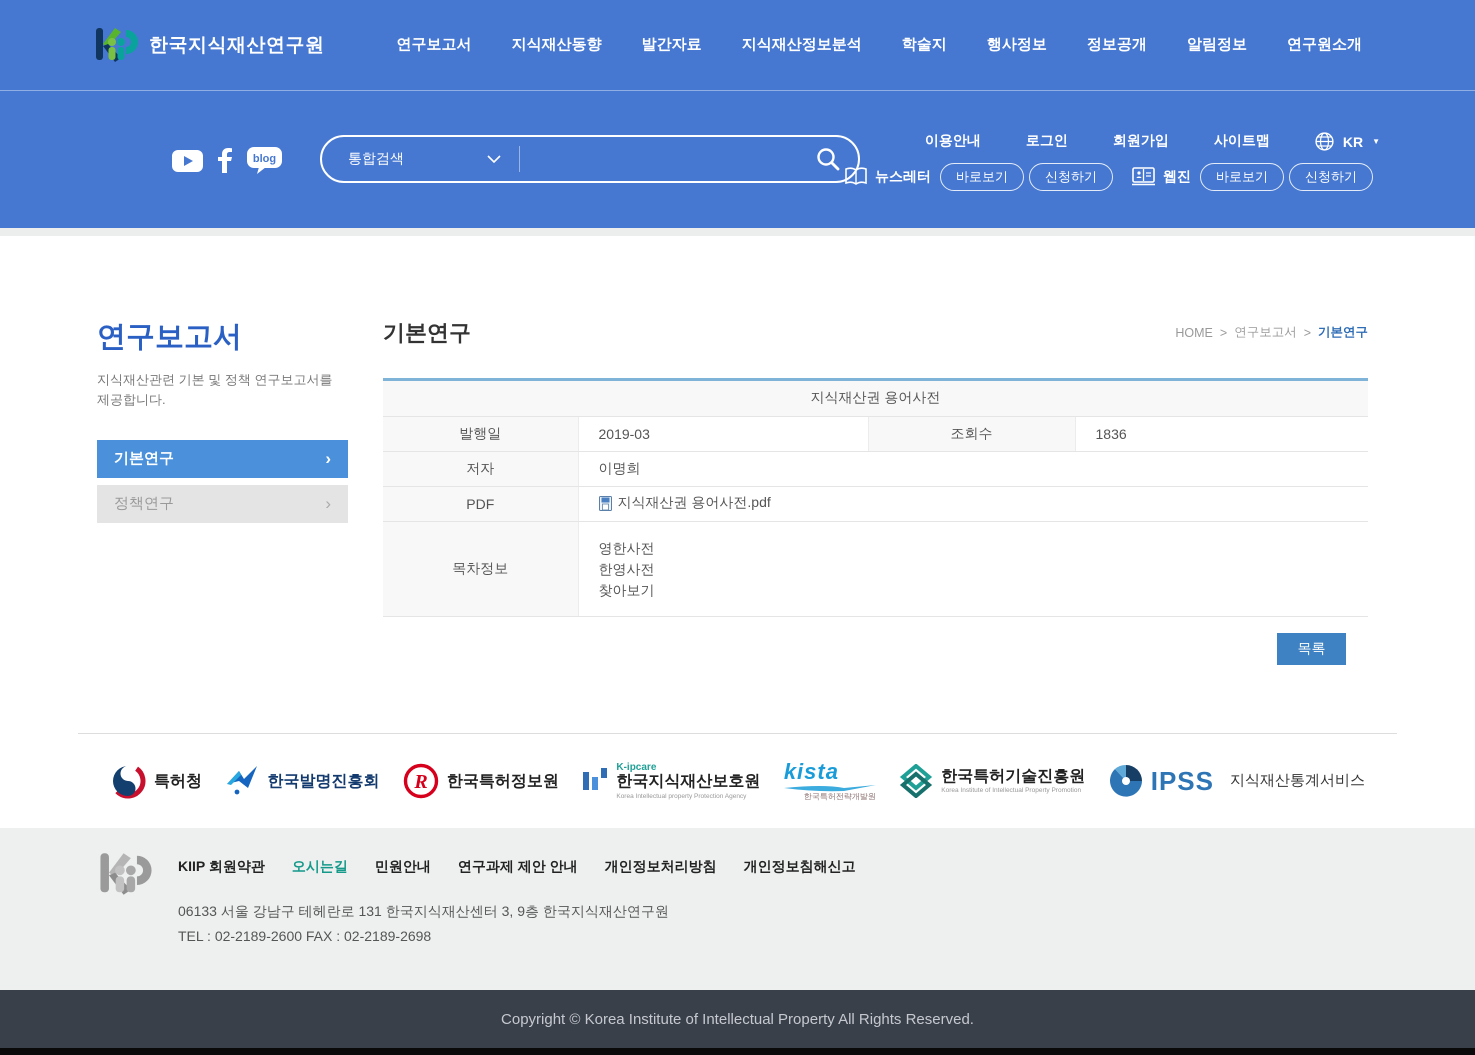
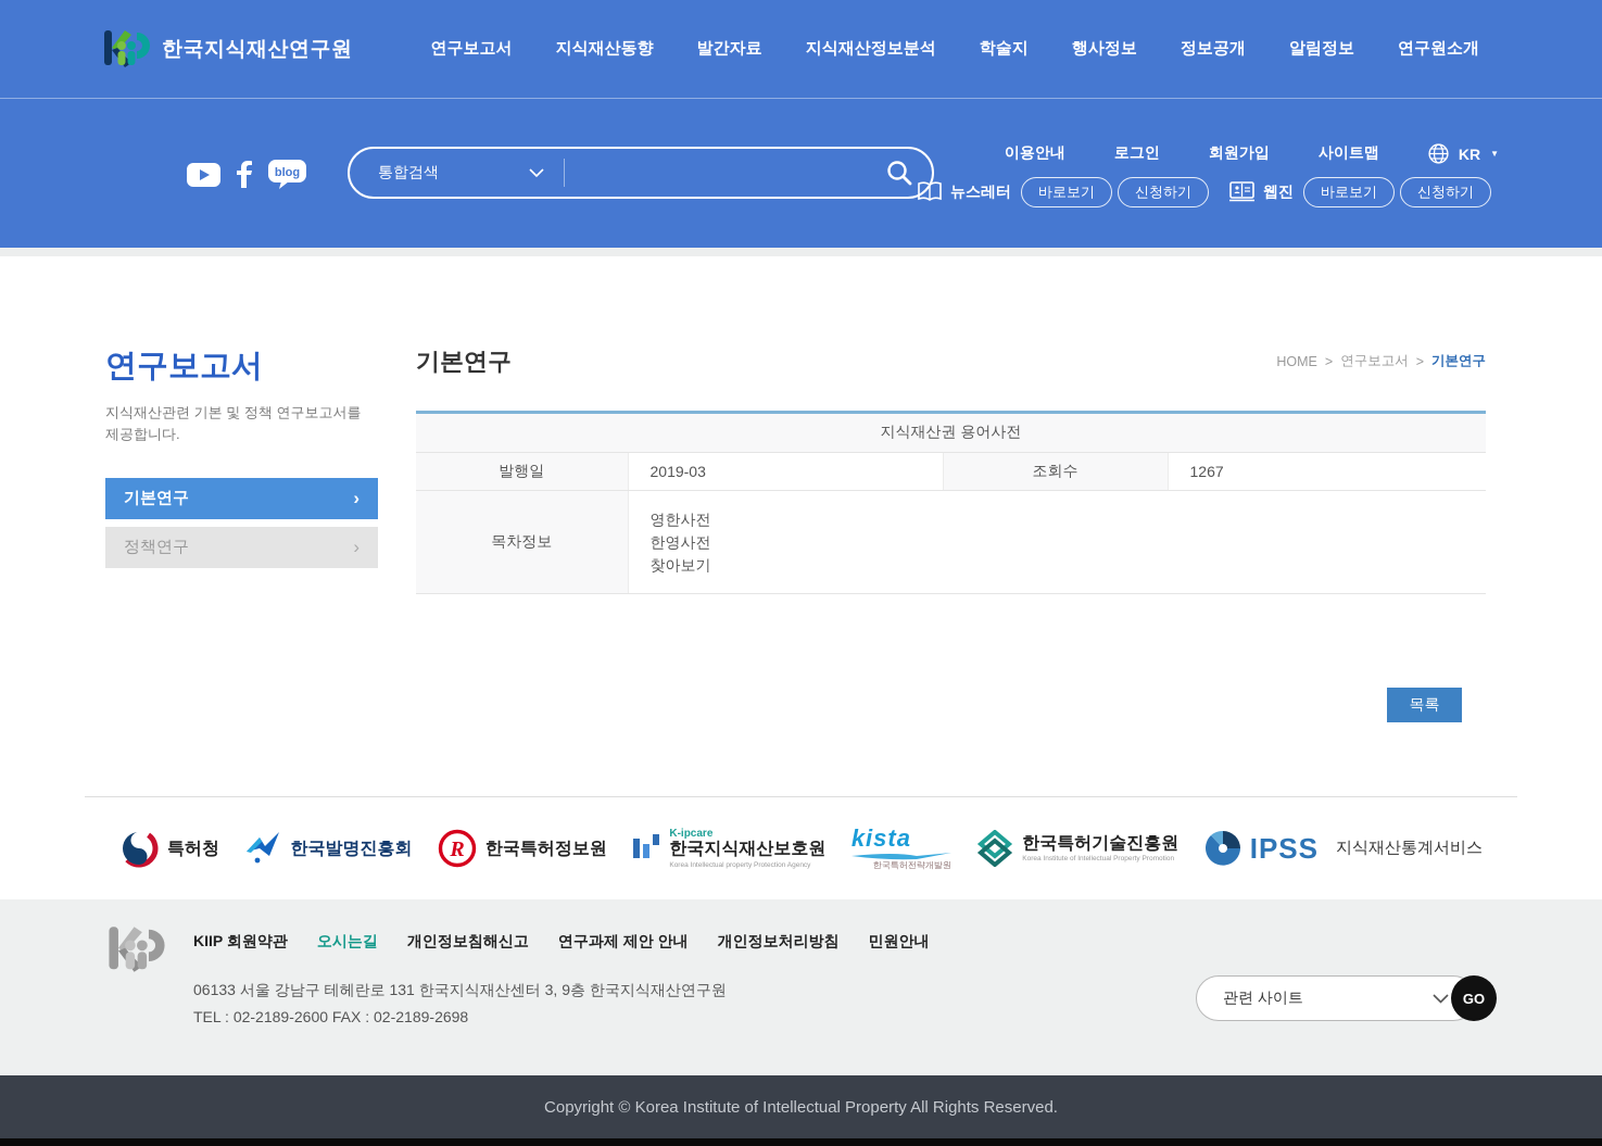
  한국지식재산연구원
  연구보고서
  지식재산동향
  발간자료
  지식재산정보분석
  학술지
  행사정보
  정보공개
  알림정보
  연구원소개
  blog
  통합검색
  이용안내
  로그인
  회원가입
  사이트맵
  KR
  ▼
  뉴스레터
  바로보기
  신청하기
  웹진
  바로보기
  신청하기
  연구보고서
  지식재산관련 기본 및 정책 연구보고서를 제공합니다.
  기본연구
  ›
  정책연구
  ›
  기본연구
  HOME
  >
  연구보고서
  >
  기본연구
  지식재산권 용어사전
- 발행일	2019-03	조회수	1836
+ 발행일	2019-03	조회수	1267
- 저자	이명희
- PDF	지식재산권 용어사전.pdf
  목차정보	영한사전 한영사전 찾아보기
  목록
  특허청
  한국발명진흥회
  R
  한국특허정보원
  K-ipcare
  한국지식재산보호원
  kista
  한국특허전략개발원
  한국특허기술진흥원
  IPSS
  지식재산통계서비스
  KIIP 회원약관
  오시는길
- 민원안내
+ 개인정보침해신고
  연구과제 제안 안내
  개인정보처리방침
- 개인정보침해신고
+ 민원안내
  06133 서울 강남구 테헤란로 131 한국지식재산센터 3, 9층 한국지식재산연구원
  TEL : 02-2189-2600 FAX : 02-2189-2698
+ 관련 사이트
+ GO
  Copyright © Korea Institute of Intellectual Property All Rights Reserved.
